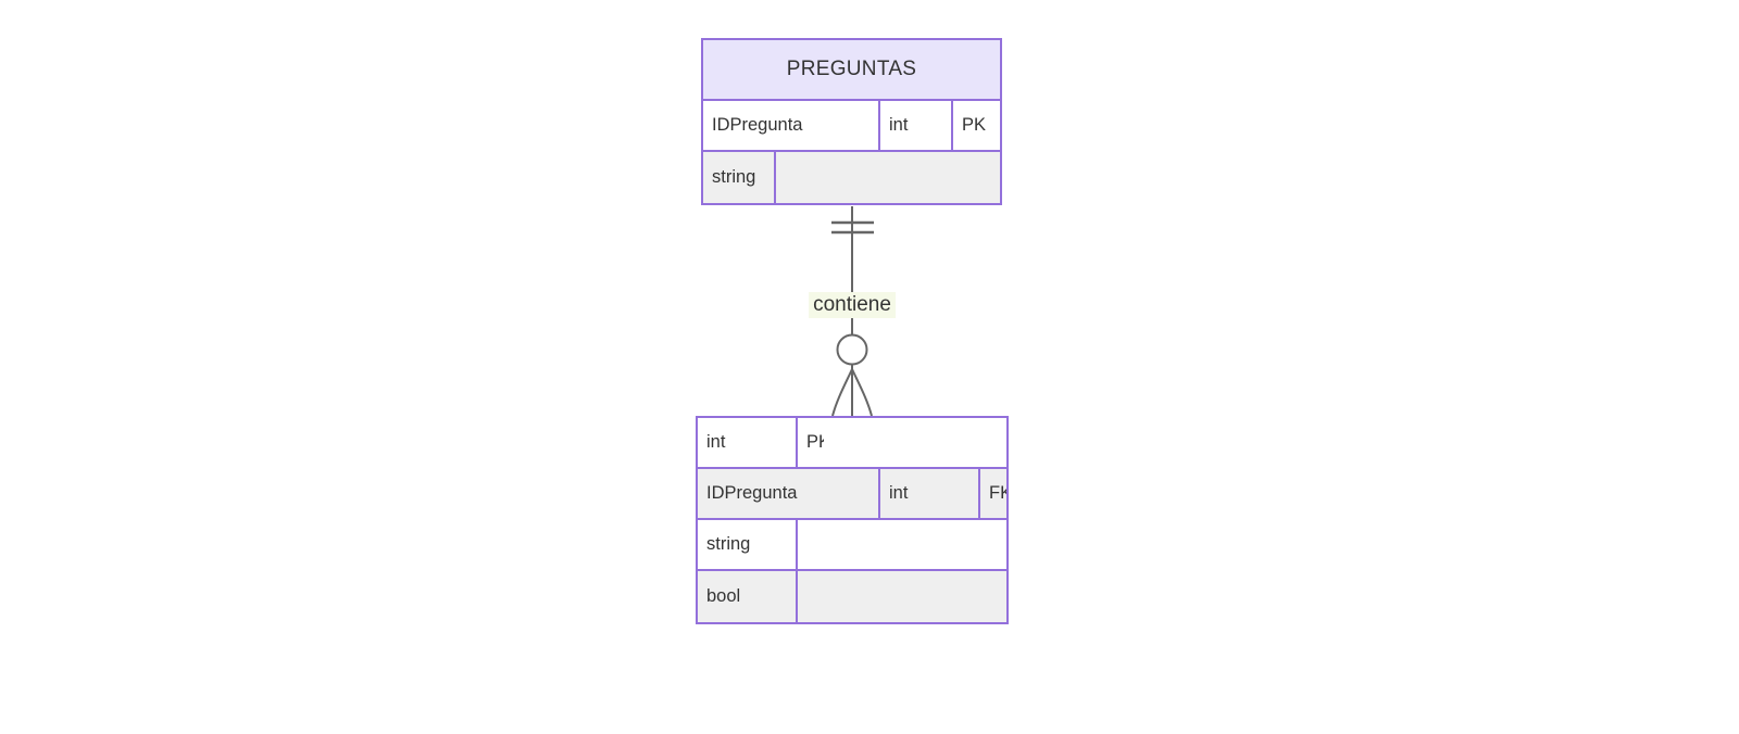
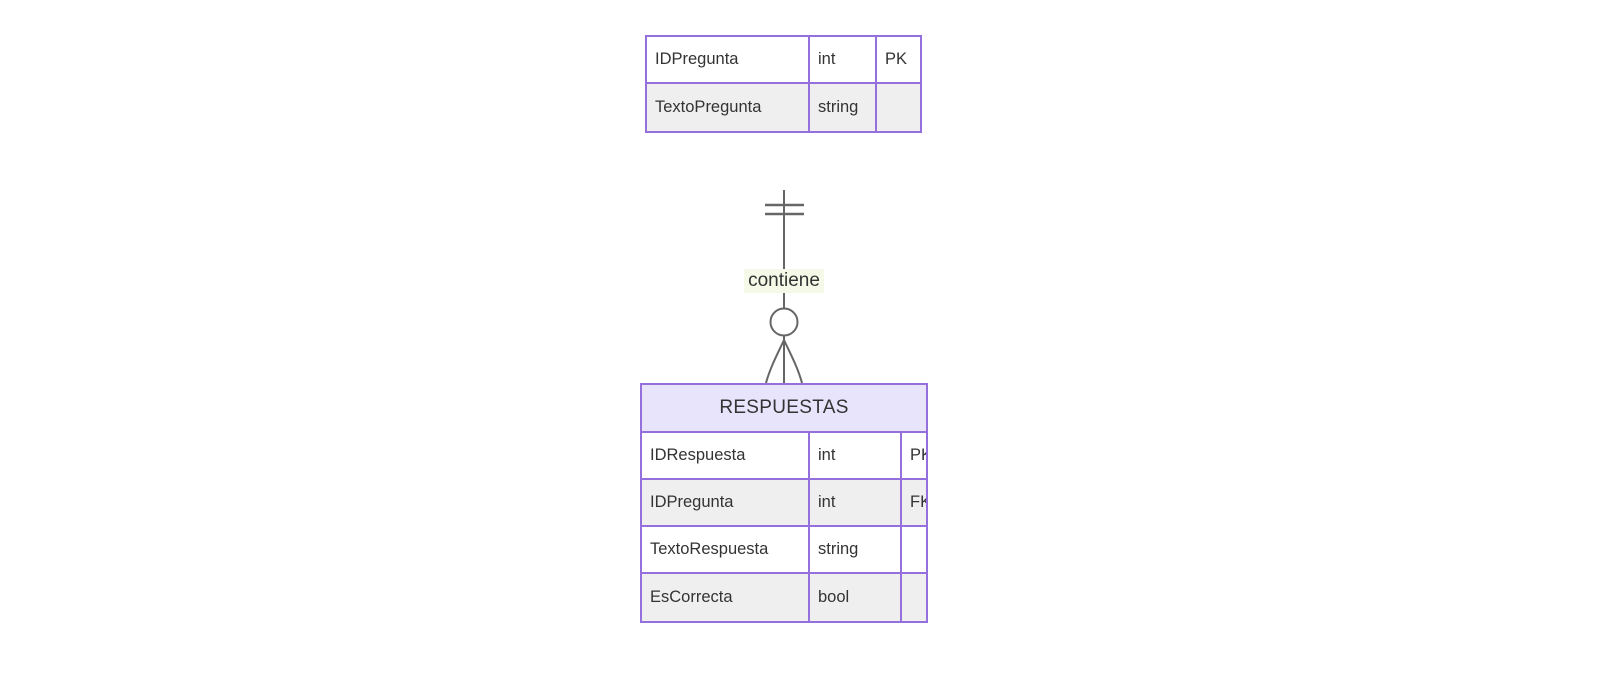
  contiene
- PREGUNTAS
  IDPregunta
  int
  PK
+ TextoPregunta
  string
+ RESPUESTAS
+ IDRespuesta
  int
  IDPregunta
  int
  FK
+ TextoRespuesta
  string
+ EsCorrecta
  bool
